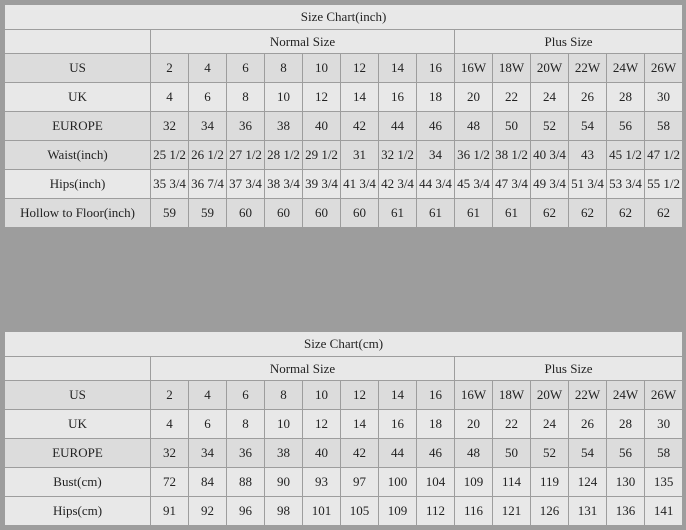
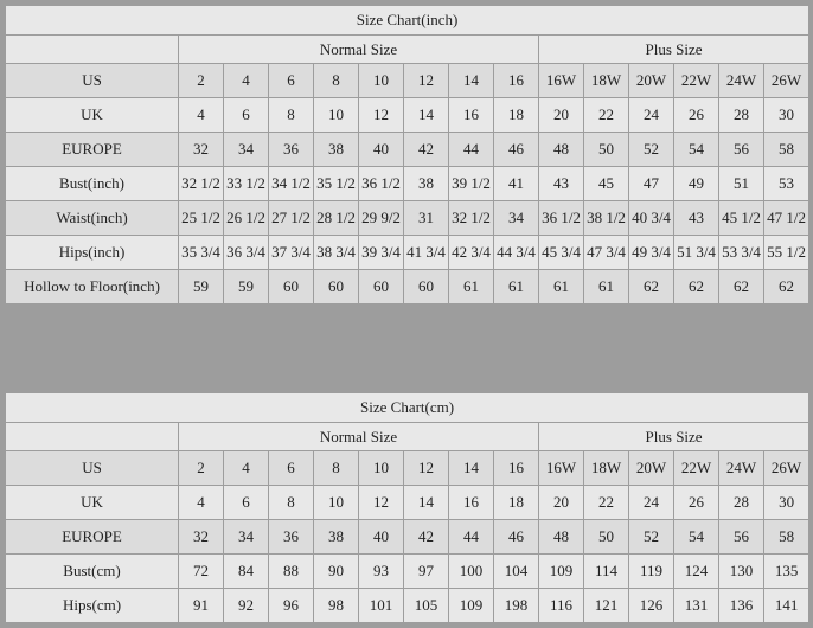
  Size Chart(inch)
  	Normal Size	Plus Size
  US	2	4	6	8	10	12	14	16	16W	18W	20W	22W	24W	26W
  UK	4	6	8	10	12	14	16	18	20	22	24	26	28	30
  EUROPE	32	34	36	38	40	42	44	46	48	50	52	54	56	58
+ Bust(inch)	32 1/2	33 1/2	34 1/2	35 1/2	36 1/2	38	39 1/2	41	43	45	47	49	51	53
- Waist(inch)	25 1/2	26 1/2	27 1/2	28 1/2	29 1/2	31	32 1/2	34	36 1/2	38 1/2	40 3/4	43	45 1/2	47 1/2
+ Waist(inch)	25 1/2	26 1/2	27 1/2	28 1/2	29 9/2	31	32 1/2	34	36 1/2	38 1/2	40 3/4	43	45 1/2	47 1/2
- Hips(inch)	35 3/4	36 7/4	37 3/4	38 3/4	39 3/4	41 3/4	42 3/4	44 3/4	45 3/4	47 3/4	49 3/4	51 3/4	53 3/4	55 1/2
+ Hips(inch)	35 3/4	36 3/4	37 3/4	38 3/4	39 3/4	41 3/4	42 3/4	44 3/4	45 3/4	47 3/4	49 3/4	51 3/4	53 3/4	55 1/2
  Hollow to Floor(inch)	59	59	60	60	60	60	61	61	61	61	62	62	62	62
  Size Chart(cm)
  	Normal Size	Plus Size
  US	2	4	6	8	10	12	14	16	16W	18W	20W	22W	24W	26W
  UK	4	6	8	10	12	14	16	18	20	22	24	26	28	30
  EUROPE	32	34	36	38	40	42	44	46	48	50	52	54	56	58
  Bust(cm)	72	84	88	90	93	97	100	104	109	114	119	124	130	135
- Hips(cm)	91	92	96	98	101	105	109	112	116	121	126	131	136	141
+ Hips(cm)	91	92	96	98	101	105	109	198	116	121	126	131	136	141
